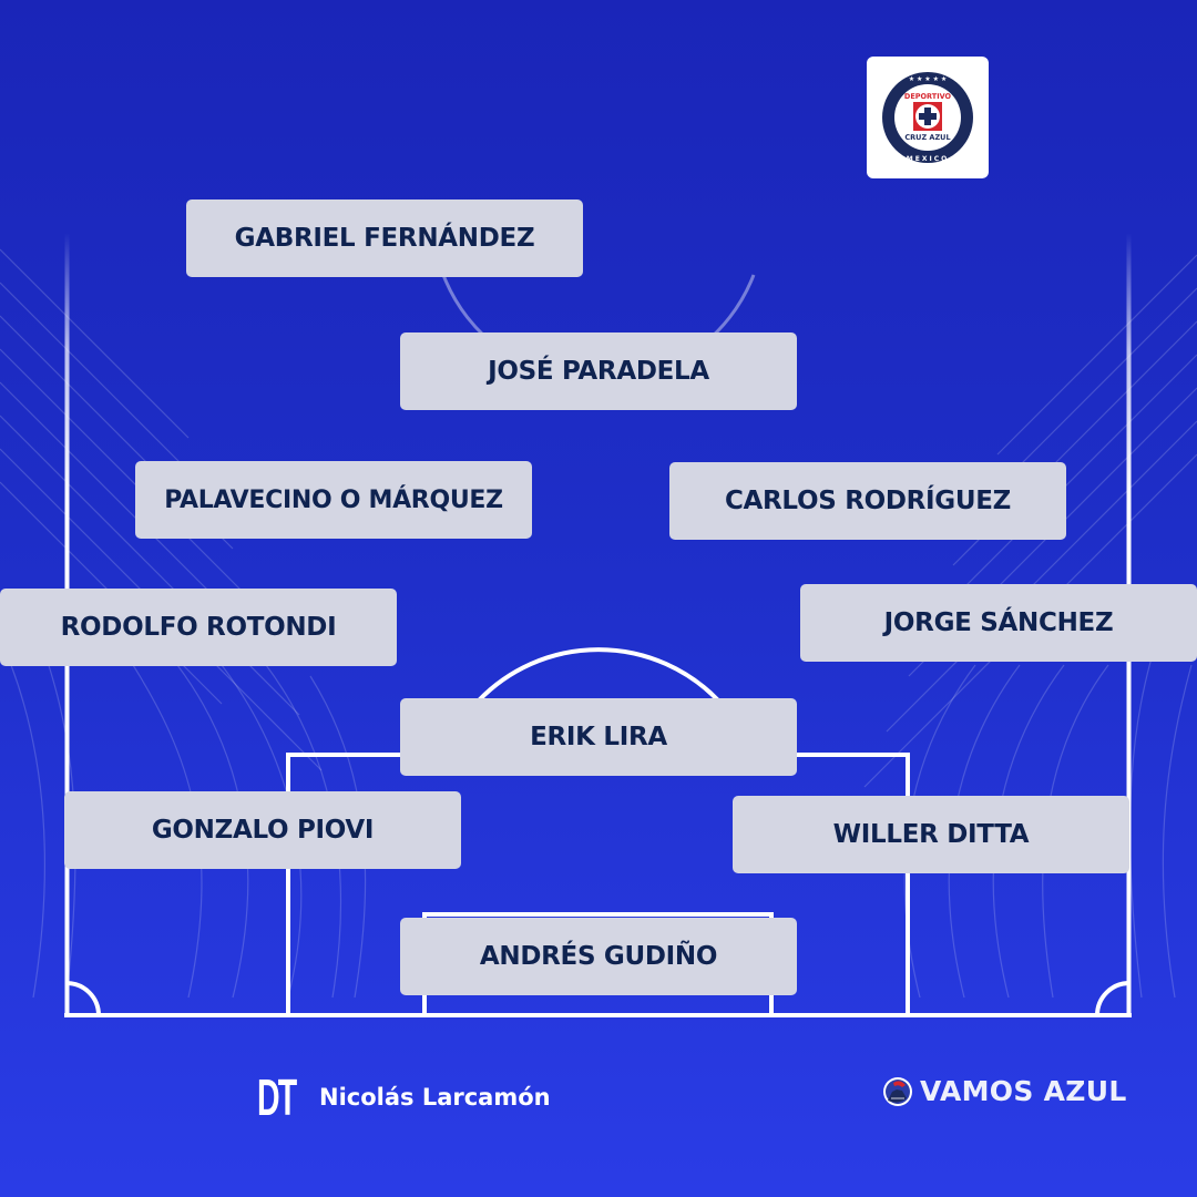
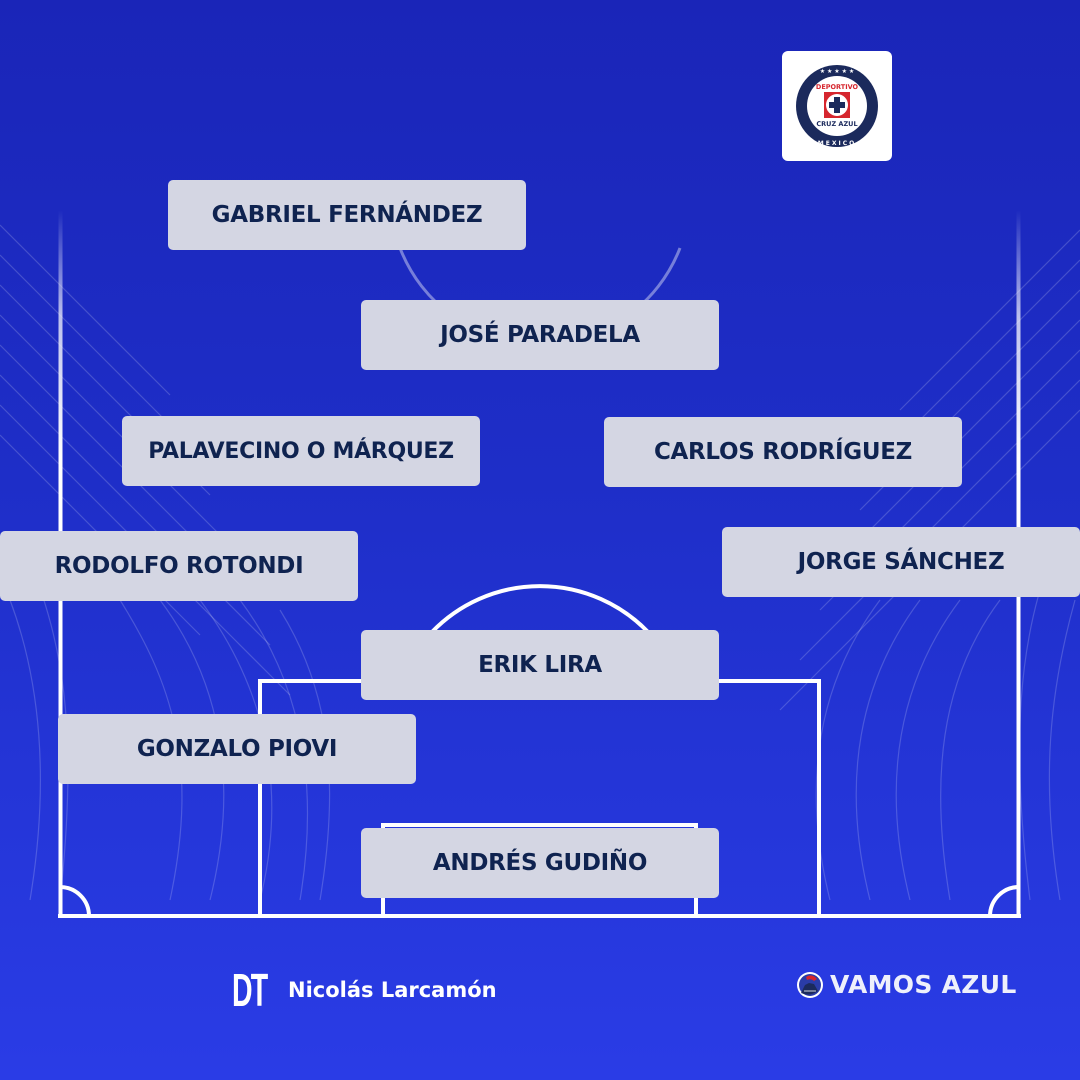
  DEPORTIVO
  CRUZ AZUL
  GABRIEL FERNÁNDEZ
  JOSÉ PARADELA
  PALAVECINO O MÁRQUEZ
  CARLOS RODRÍGUEZ
  RODOLFO ROTONDI
  JORGE SÁNCHEZ
  ERIK LIRA
  GONZALO PIOVI
- WILLER DITTA
  ANDRÉS GUDIÑO
  DT
  Nicolás Larcamón
  VAMOS AZUL
